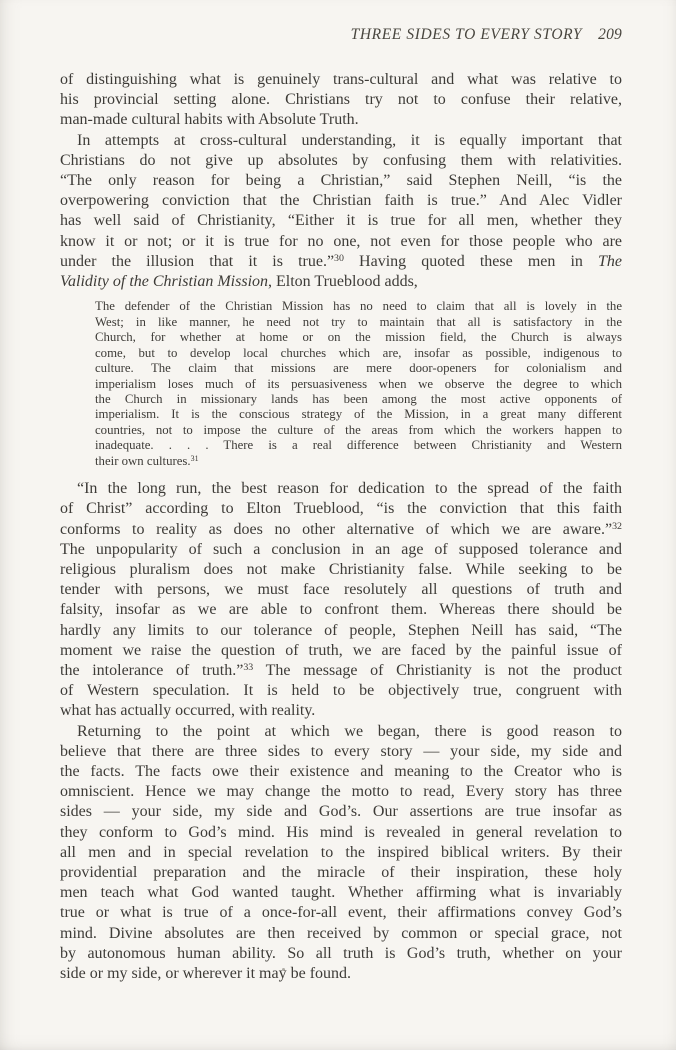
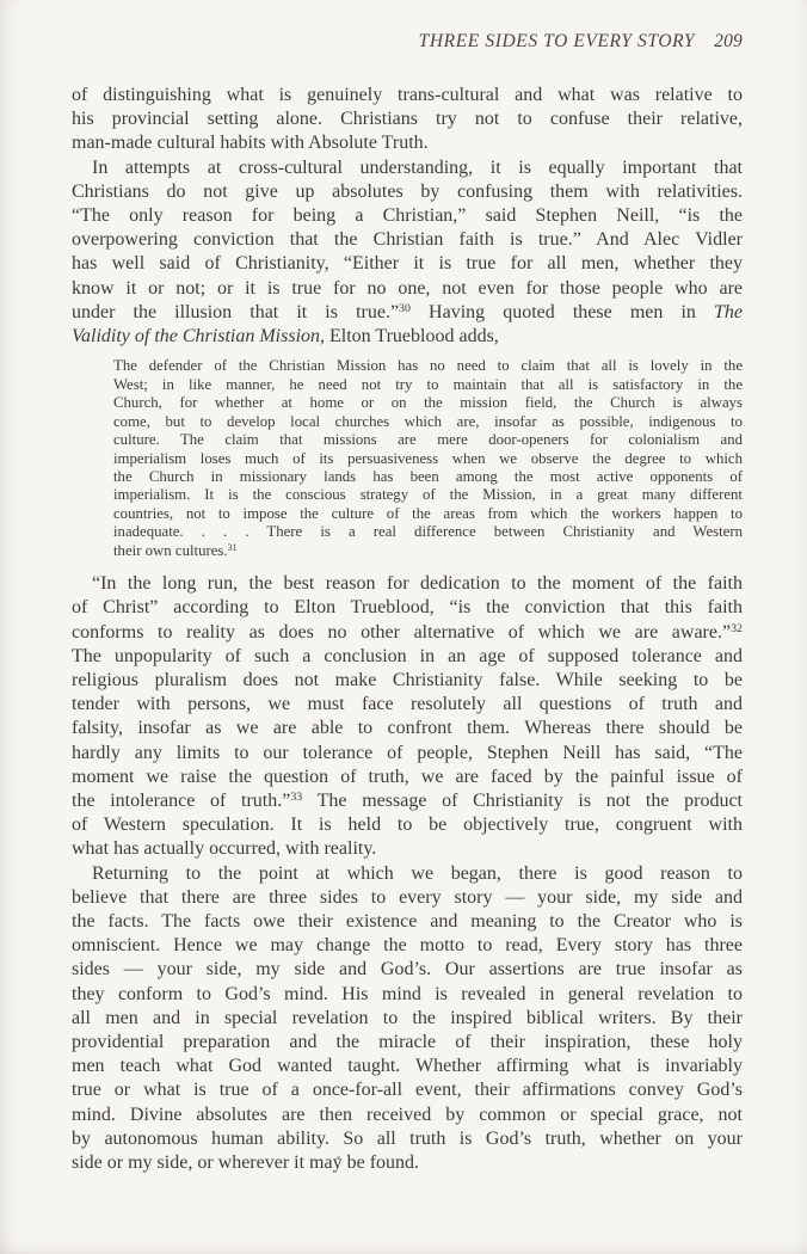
  THREE SIDES TO EVERY STORY 209
  of distinguishing what is genuinely trans-cultural and what was relative to
  his provincial setting alone. Christians try not to confuse their relative,
  man-made cultural habits with Absolute Truth.
  In attempts at cross-cultural understanding, it is equally important that
  Christians do not give up absolutes by confusing them with relativities.
  “The only reason for being a Christian,” said Stephen Neill, “is the
  overpowering conviction that the Christian faith is true.” And Alec Vidler
  has well said of Christianity, “Either it is true for all men, whether they
  know it or not; or it is true for no one, not even for those people who are
  under the illusion that it is true.”30 Having quoted these men in The
  Validity of the Christian Mission, Elton Trueblood adds,
  The defender of the Christian Mission has no need to claim that all is lovely in the
  West; in like manner, he need not try to maintain that all is satisfactory in the
  Church, for whether at home or on the mission field, the Church is always
  come, but to develop local churches which are, insofar as possible, indigenous to
  culture. The claim that missions are mere door-openers for colonialism and
  imperialism loses much of its persuasiveness when we observe the degree to which
  the Church in missionary lands has been among the most active opponents of
  imperialism. It is the conscious strategy of the Mission, in a great many different
  countries, not to impose the culture of the areas from which the workers happen to
  inadequate. . . . There is a real difference between Christianity and Western
  their own cultures.31
- “In the long run, the best reason for dedication to the spread of the faith
+ “In the long run, the best reason for dedication to the moment of the faith
  of Christ” according to Elton Trueblood, “is the conviction that this faith
  conforms to reality as does no other alternative of which we are aware.”32
  The unpopularity of such a conclusion in an age of supposed tolerance and
  religious pluralism does not make Christianity false. While seeking to be
  tender with persons, we must face resolutely all questions of truth and
  falsity, insofar as we are able to confront them. Whereas there should be
  hardly any limits to our tolerance of people, Stephen Neill has said, “The
  moment we raise the question of truth, we are faced by the painful issue of
  the intolerance of truth.”33 The message of Christianity is not the product
  of Western speculation. It is held to be objectively true, congruent with
  what has actually occurred, with reality.
  Returning to the point at which we began, there is good reason to
  believe that there are three sides to every story — your side, my side and
  the facts. The facts owe their existence and meaning to the Creator who is
  omniscient. Hence we may change the motto to read, Every story has three
  sides — your side, my side and God’s. Our assertions are true insofar as
  they conform to God’s mind. His mind is revealed in general revelation to
  all men and in special revelation to the inspired biblical writers. By their
  providential preparation and the miracle of their inspiration, these holy
  men teach what God wanted taught. Whether affirming what is invariably
  true or what is true of a once-for-all event, their affirmations convey God’s
  mind. Divine absolutes are then received by common or special grace, not
  by autonomous human ability. So all truth is God’s truth, whether on your
  side or my side, or wherever it may be found.
